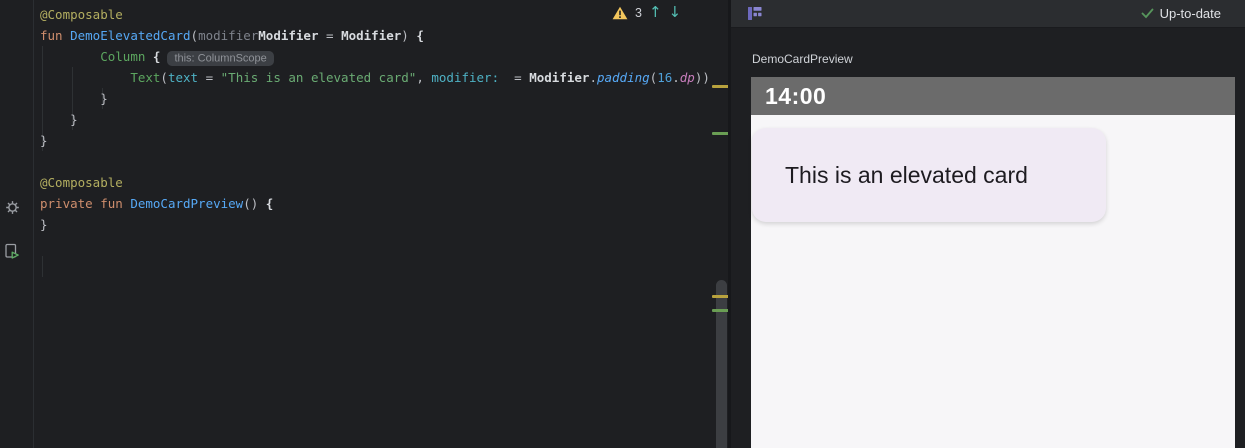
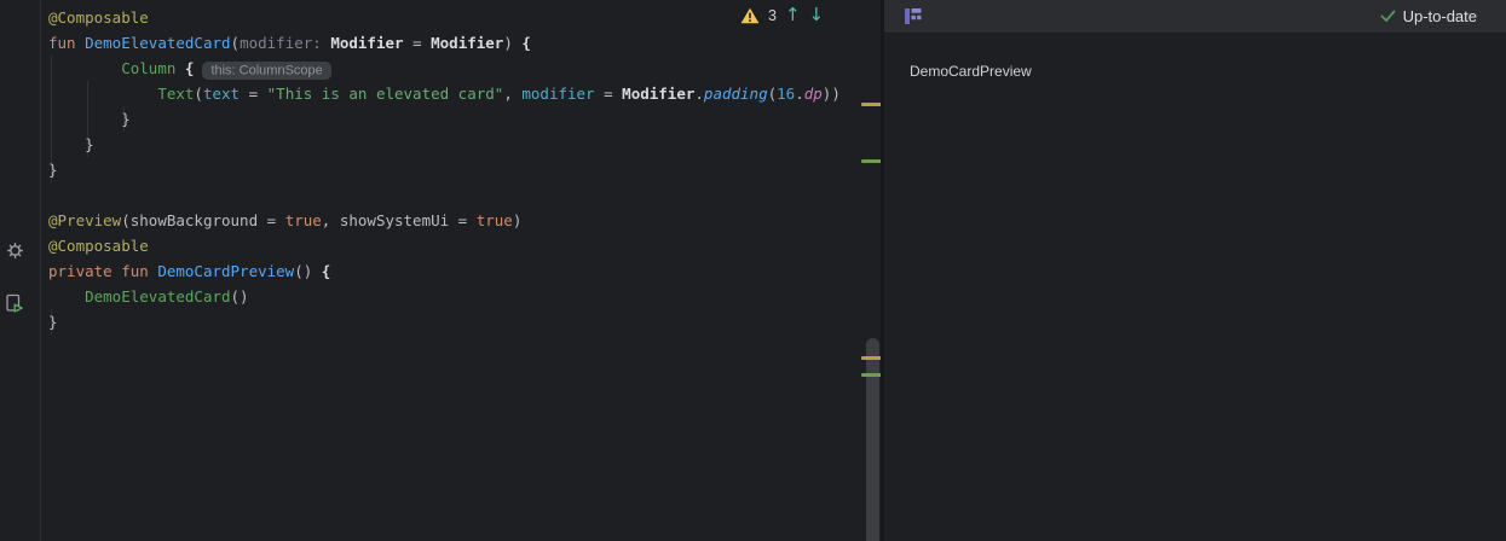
  @Composable
- fun DemoElevatedCard(modifierModifier = Modifier) {
+ fun DemoElevatedCard(modifier: Modifier = Modifier) {
  Column { this: ColumnScope
- Text(text = "This is an elevated card", modifier: = Modifier.padding(16.dp))
+ Text(text = "This is an elevated card", modifier = Modifier.padding(16.dp))
  }
  }
  }
+ @Preview(showBackground = true, showSystemUi = true)
  @Composable
  private fun DemoCardPreview() {
+ DemoElevatedCard()
  }
  3
  ↑
  ↓
  Up-to-date
  DemoCardPreview
- 14:00
- This is an elevated card
